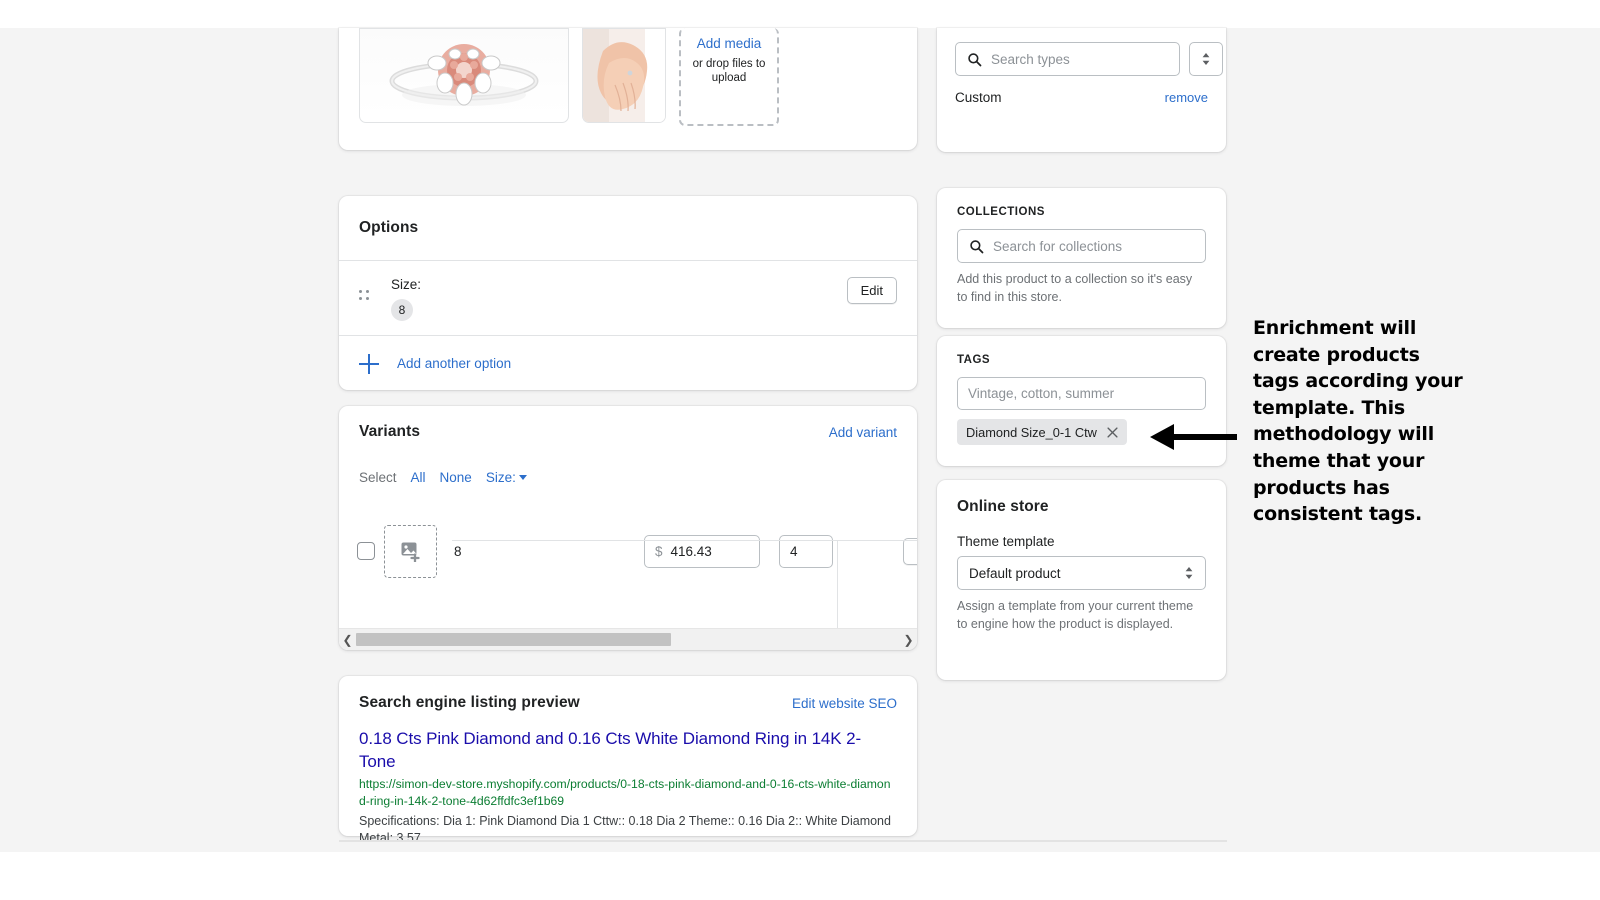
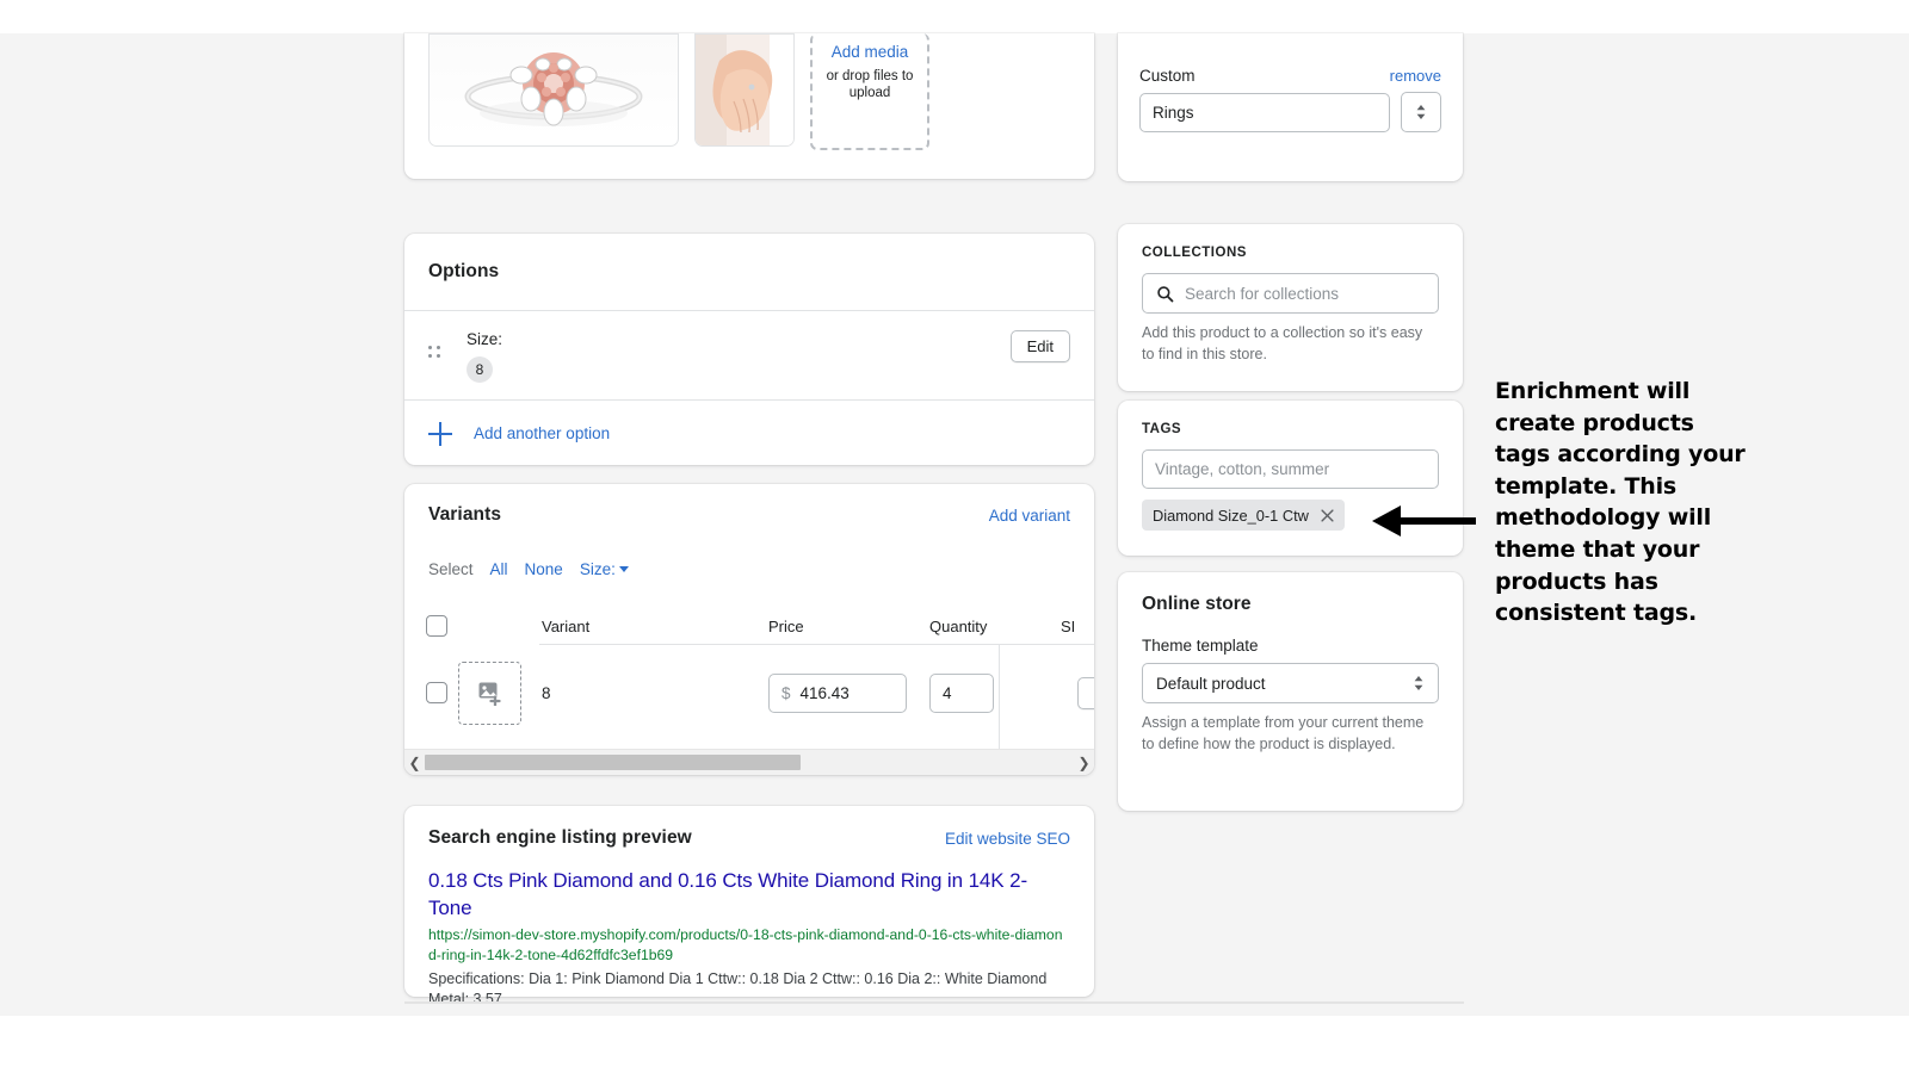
  Add media
  or drop files to upload
  Options
  Size:
  8
  Edit
  Add another option
  Variants
  Add variant
  Select
  All
  None
  Size:
+ Variant
+ Price
+ Quantity
+ SI
  8
  $
  416.43
  4
  ❮
  ❯
  Search engine listing preview
  Edit website SEO
  0.18 Cts Pink Diamond and 0.16 Cts White Diamond Ring in 14K 2-Tone
  https://simon-dev-store.myshopify.com/products/0-18-cts-pink-diamond-and-0-16-cts-white-diamond-ring-in-14k-2-tone-4d62ffdfc3ef1b69
- Specifications: Dia 1: Pink Diamond Dia 1 Cttw:: 0.18 Dia 2 Theme:: 0.16 Dia 2:: White Diamond Metal: 3.57
+ Specifications: Dia 1: Pink Diamond Dia 1 Cttw:: 0.18 Dia 2 Cttw:: 0.16 Dia 2:: White Diamond Metal: 3.57
- Search types
  Custom
  remove
+ Rings
  COLLECTIONS
  Search for collections
  Add this product to a collection so it's easy to find in this store.
  TAGS
  Vintage, cotton, summer
  Diamond Size_0-1 Ctw
  Online store
  Theme template
  Default product
- Assign a template from your current theme to engine how the product is displayed.
+ Assign a template from your current theme to define how the product is displayed.
  Enrichment will create products tags according your template. This methodology will theme that your products has consistent tags.
